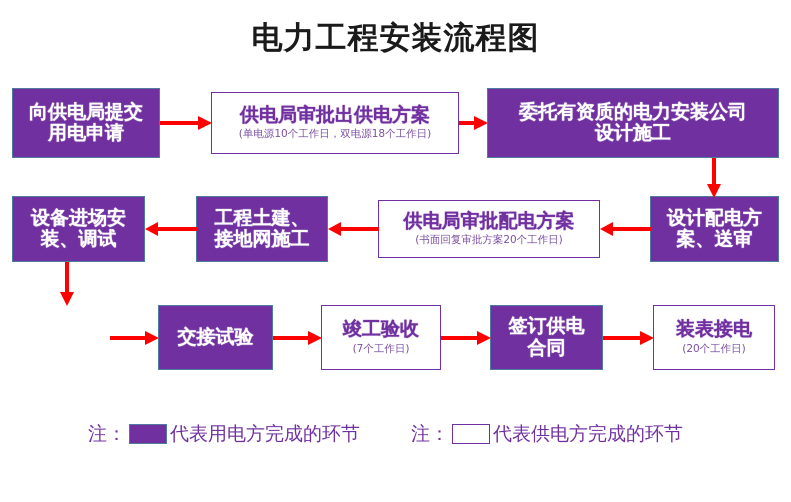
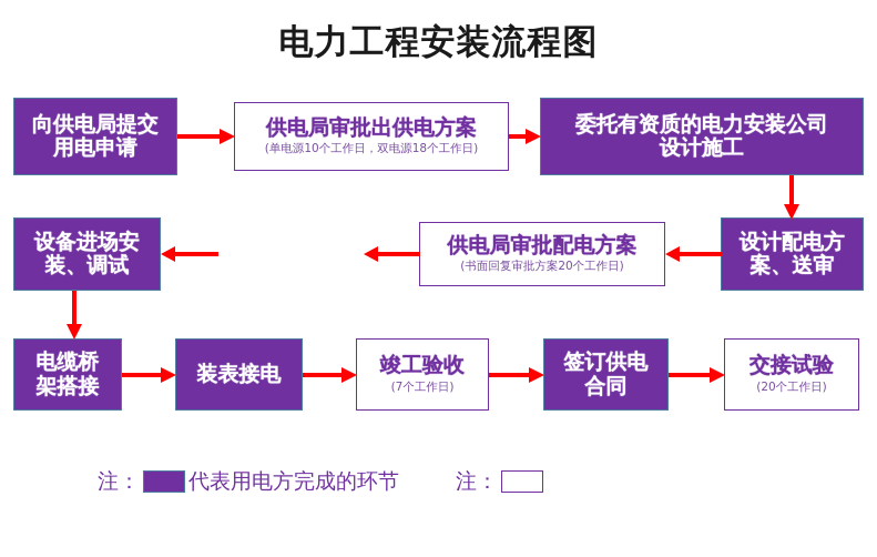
  电力工程安装流程图
  向供电局提交
  用电申请
  供电局审批出供电方案
  (单电源10个工作日，双电源18个工作日)
  委托有资质的电力安装公司
  设计施工
  设计配电方
  案、送审
  供电局审批配电方案
  (书面回复审批方案20个工作日)
- 工程土建、
- 接地网施工
  设备进场安
  装、调试
+ 电缆桥
+ 架搭接
- 交接试验
+ 装表接电
  竣工验收
  (7个工作日)
  签订供电
  合同
- 装表接电
+ 交接试验
  (20个工作日)
  注：
  代表用电方完成的环节
  注：
- 代表供电方完成的环节
